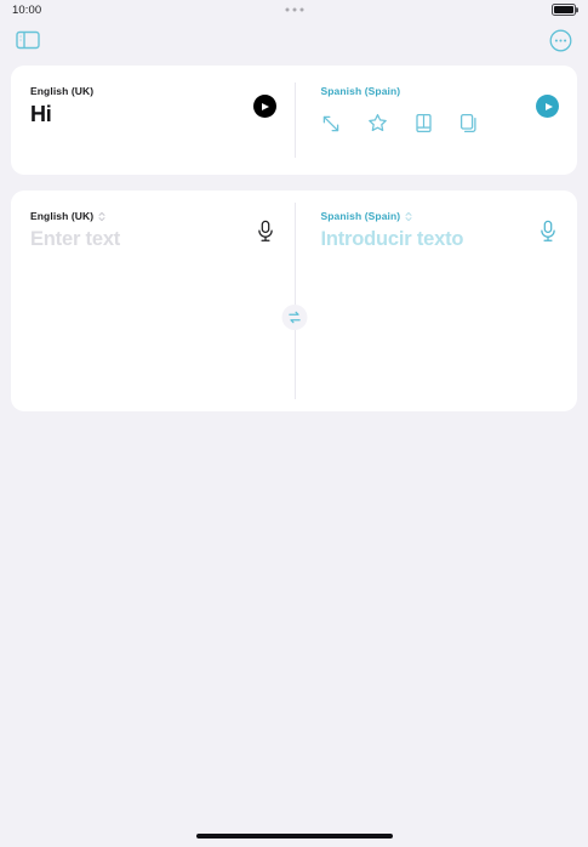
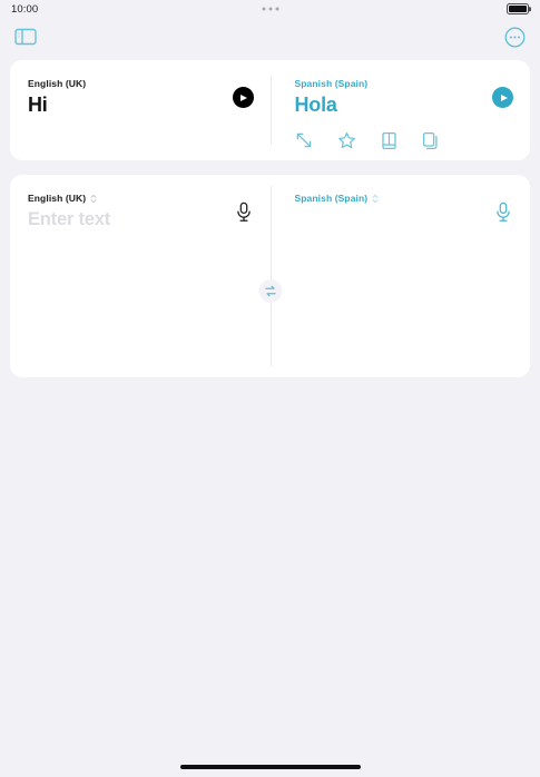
  10:00
  English (UK)
  Hi
  Spanish (Spain)
+ Hola
  English (UK)
  Enter text
  Spanish (Spain)
- Introducir texto
